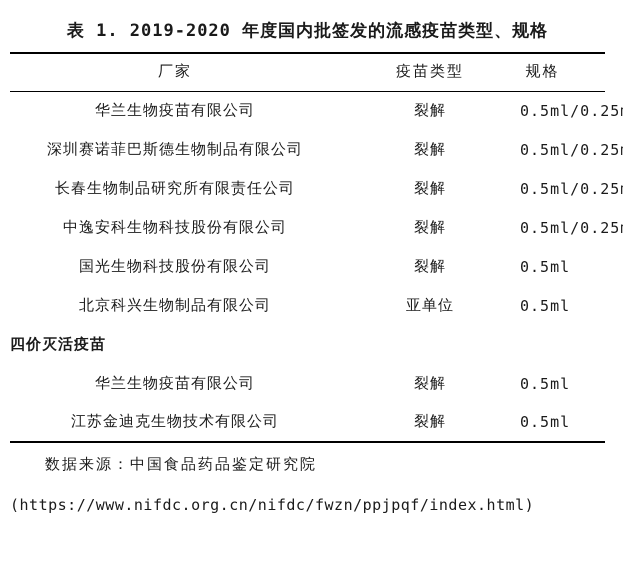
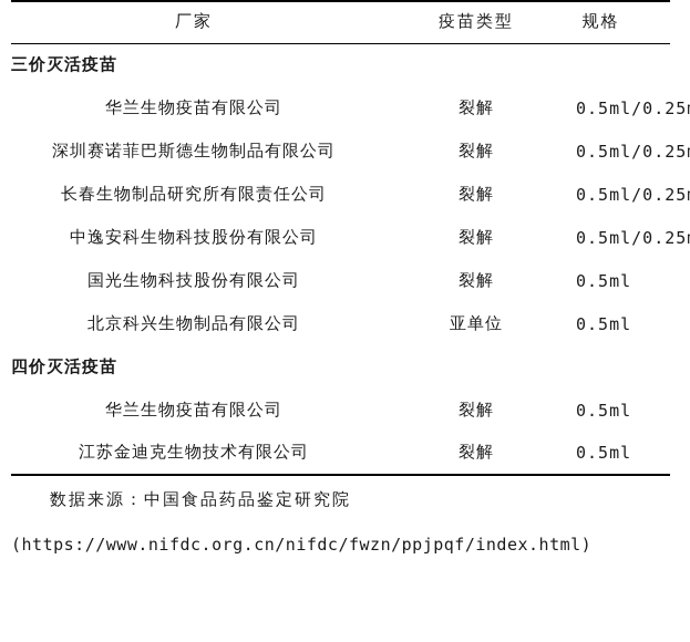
- 表 1. 2019-2020 年度国内批签发的流感疫苗类型、规格
  厂家	疫苗类型	规格
+ 三价灭活疫苗
  华兰生物疫苗有限公司	裂解	0.5ml/0.25
  深圳赛诺菲巴斯德生物制品有限公司	裂解	0.5ml/0.25
  长春生物制品研究所有限责任公司	裂解	0.5ml/0.25
  中逸安科生物科技股份有限公司	裂解	0.5ml/0.25
  国光生物科技股份有限公司	裂解	0.5ml
  北京科兴生物制品有限公司	亚单位	0.5ml
  四价灭活疫苗
  华兰生物疫苗有限公司	裂解	0.5ml
  江苏金迪克生物技术有限公司	裂解	0.5ml
  数据来源：中国食品药品鉴定研究院
  (https://www.nifdc.org.cn/nifdc/fwzn/ppjpqf/index.html)
